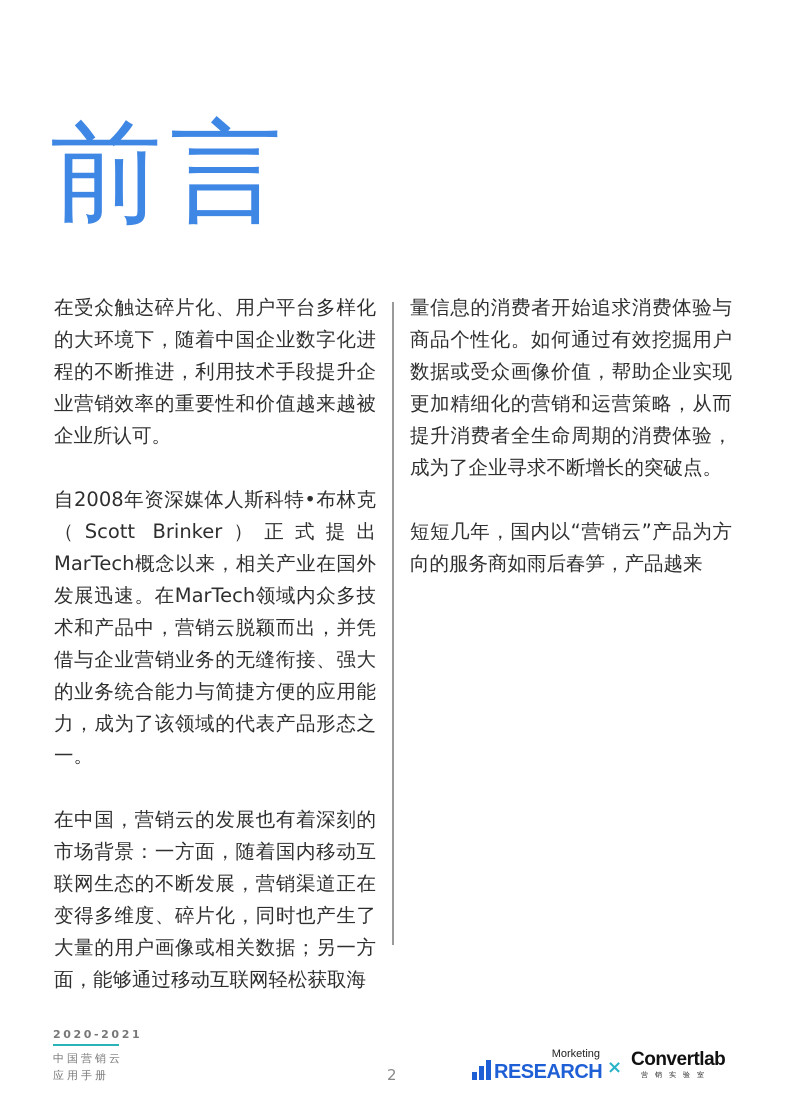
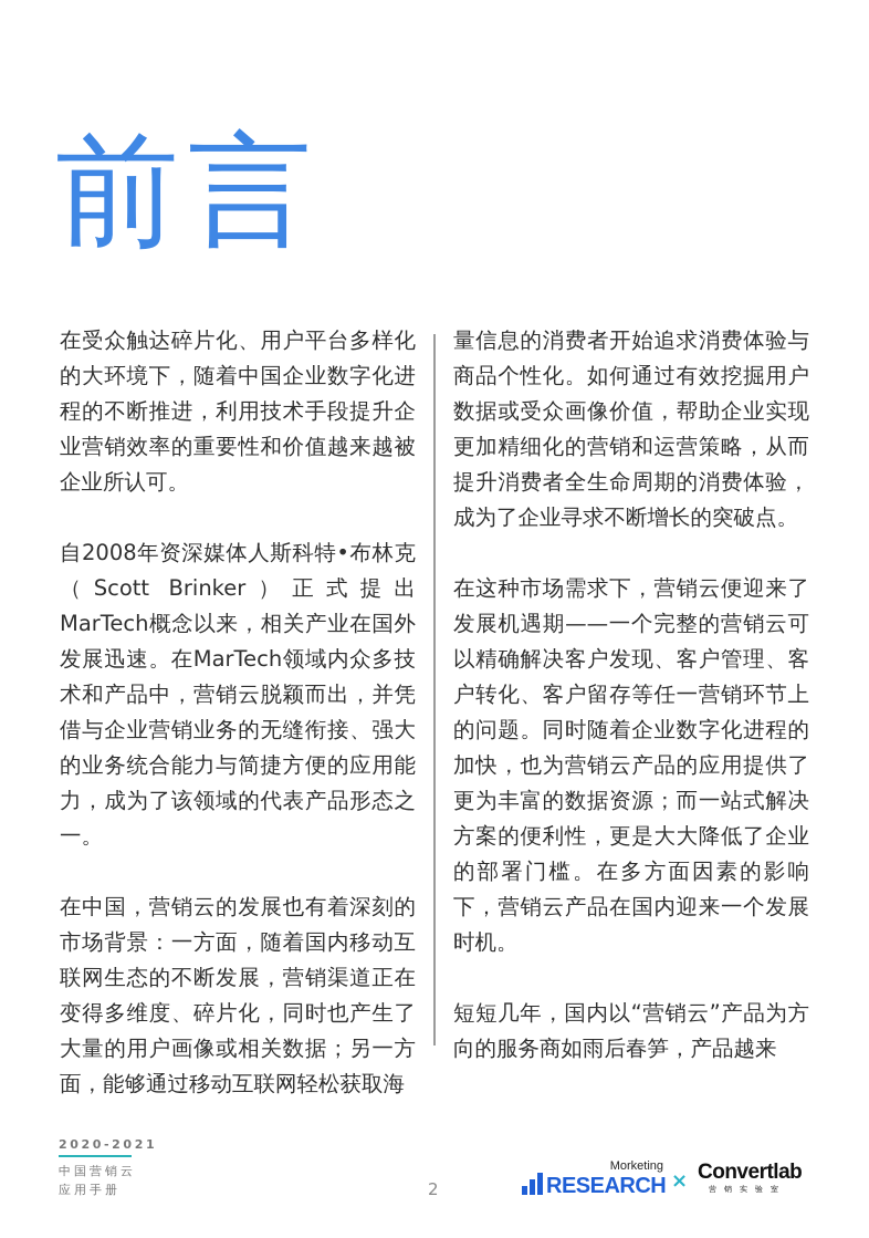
  前言
  在受众触达碎片化、用户平台多样化的大环境下，随着中国企业数字化进程的不断推进，利用技术手段提升企业营销效率的重要性和价值越来越被企业所认可。
  自2008年资深媒体人斯科特•布林克（Scott Brinker）正式提出MarTech概念以来，相关产业在国外发展迅速。在MarTech领域内众多技术和产品中，营销云脱颖而出，并凭借与企业营销业务的无缝衔接、强大的业务统合能力与简捷方便的应用能力，成为了该领域的代表产品形态之一。
  在中国，营销云的发展也有着深刻的市场背景：一方面，随着国内移动互联网生态的不断发展，营销渠道正在变得多维度、碎片化，同时也产生了大量的用户画像或相关数据；另一方面，能够通过移动互联网轻松获取海
  量信息的消费者开始追求消费体验与商品个性化。如何通过有效挖掘用户数据或受众画像价值，帮助企业实现更加精细化的营销和运营策略，从而提升消费者全生命周期的消费体验，成为了企业寻求不断增长的突破点。
+ 在这种市场需求下，营销云便迎来了发展机遇期——一个完整的营销云可以精确解决客户发现、客户管理、客户转化、客户留存等任一营销环节上的问题。同时随着企业数字化进程的加快，也为营销云产品的应用提供了更为丰富的数据资源；而一站式解决方案的便利性，更是大大降低了企业的部署门槛。在多方面因素的影响下，营销云产品在国内迎来一个发展时机。
  短短几年，国内以“营销云”产品为方向的服务商如雨后春笋，产品越来
  2020-2021
  中国营销云
  应用手册
  2
  Morketing
  RESEARCH
  ×
  Convertlab
  营销实验室
